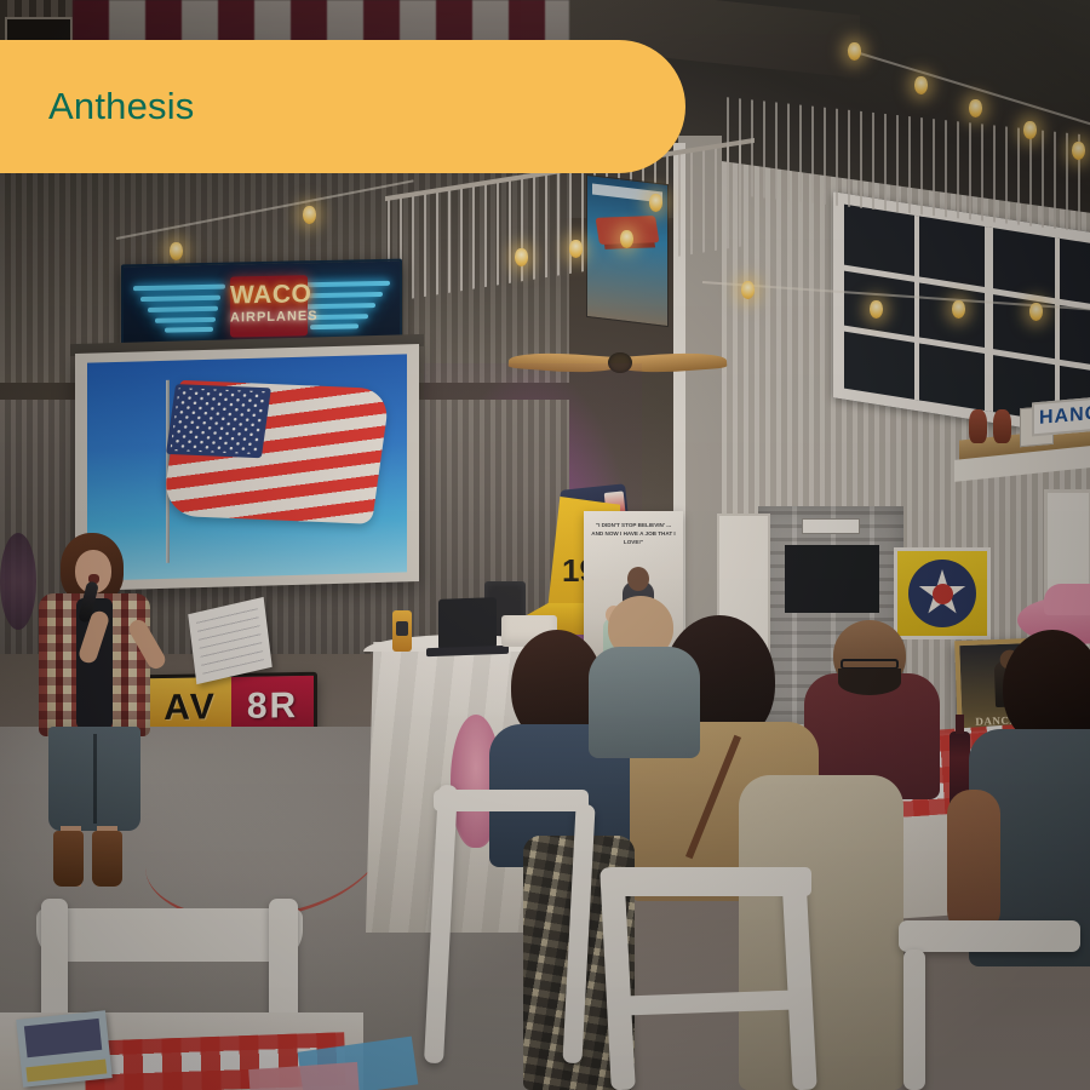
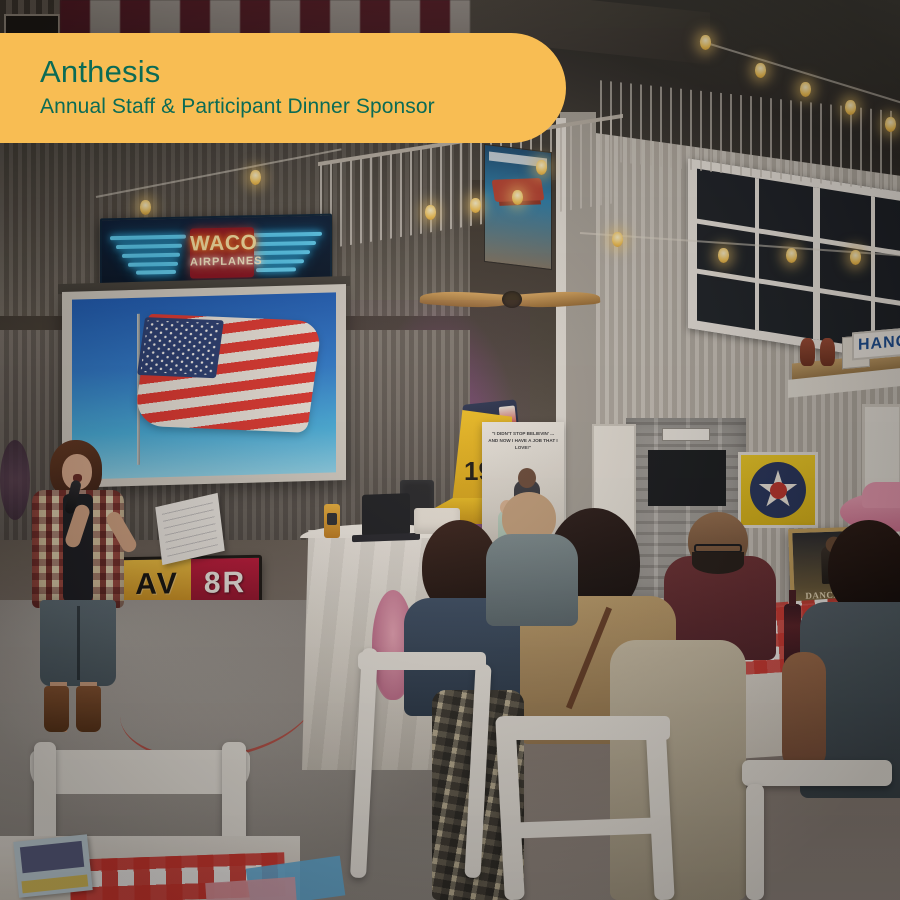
  Anthesis
+ Annual Staff & Participant Dinner Sponsor
